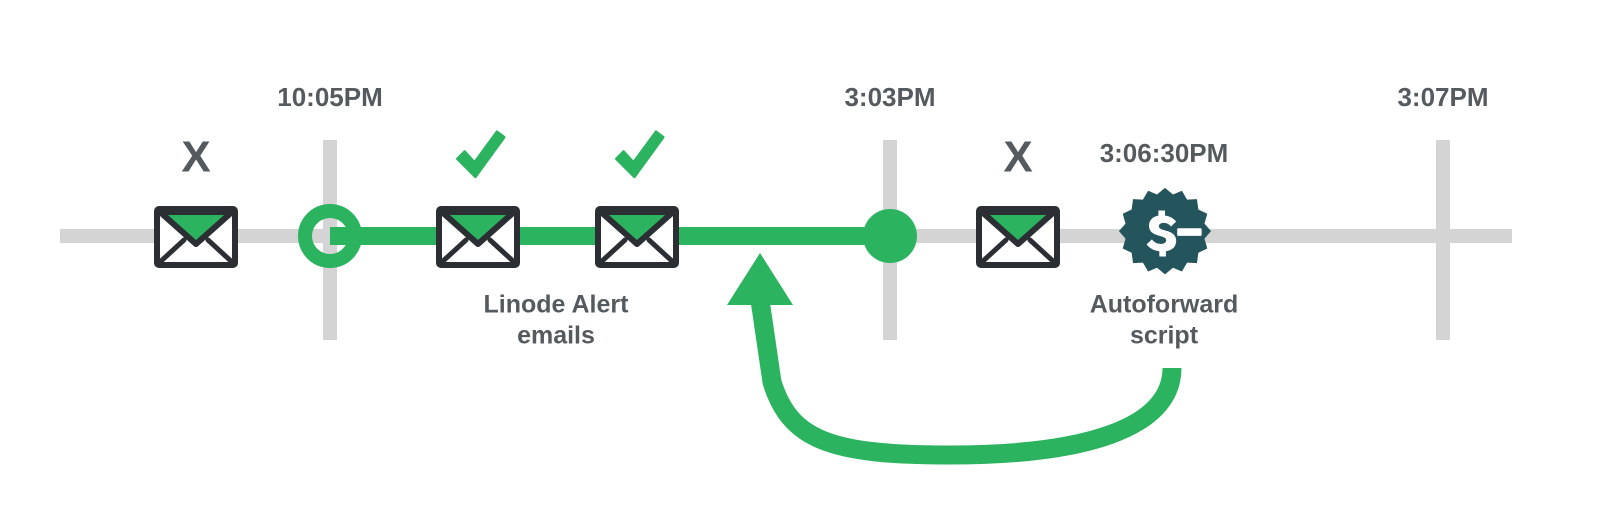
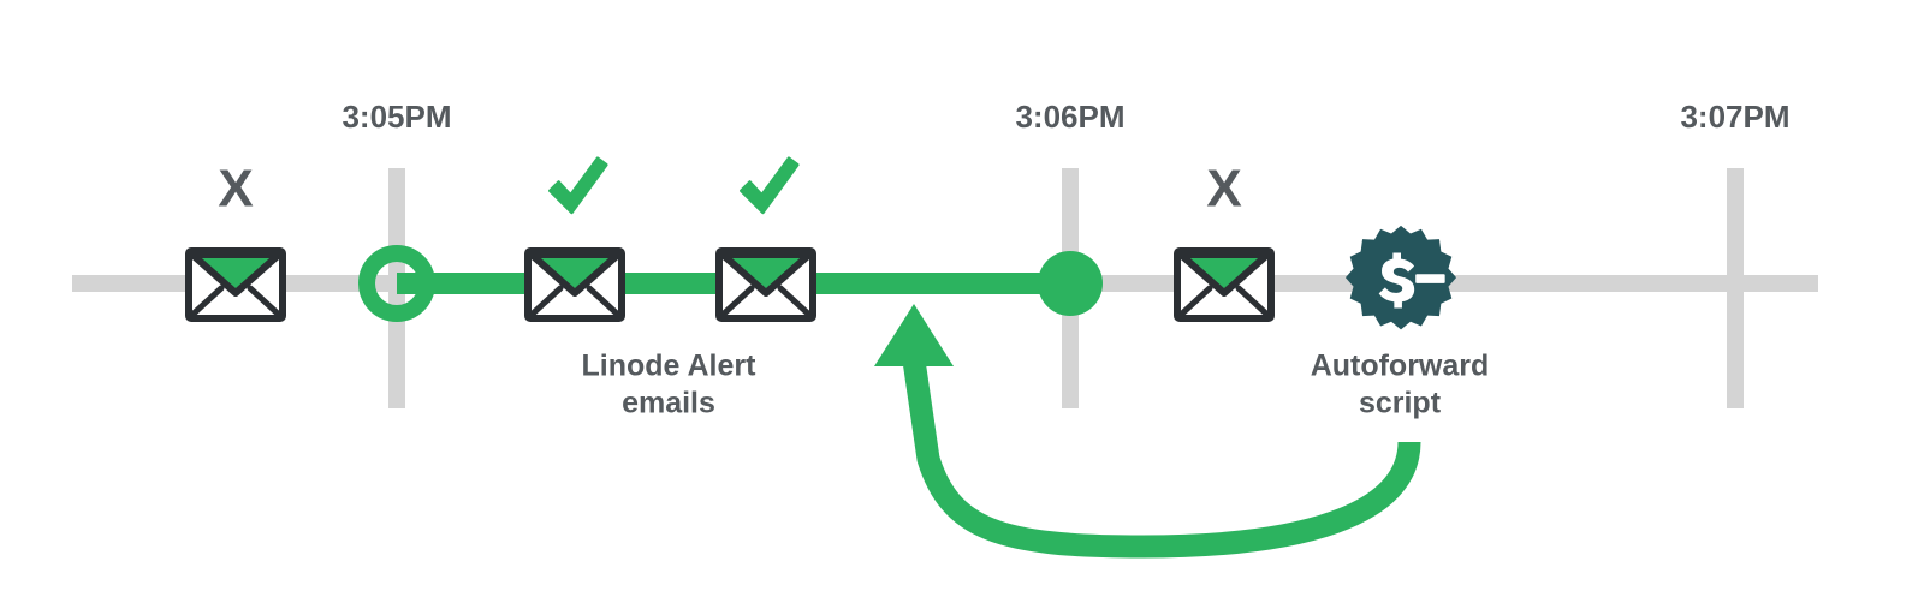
- 10:05PM
+ 3:05PM
- 3:03PM
+ 3:06PM
  3:07PM
  X
  Linode Alert
  emails
  X
- 3:06:30PM
  Autoforward
  script
